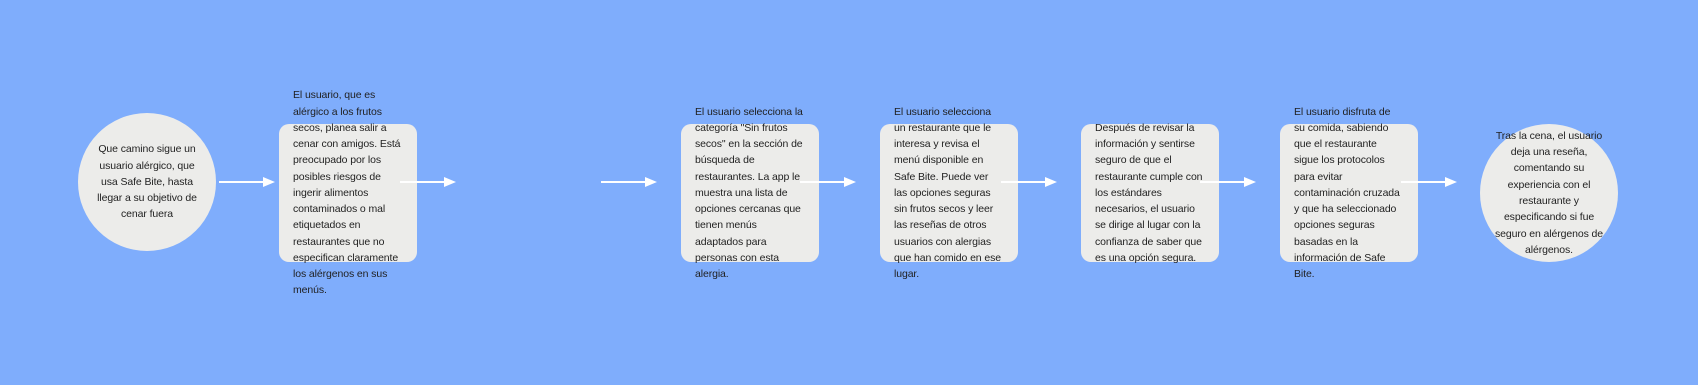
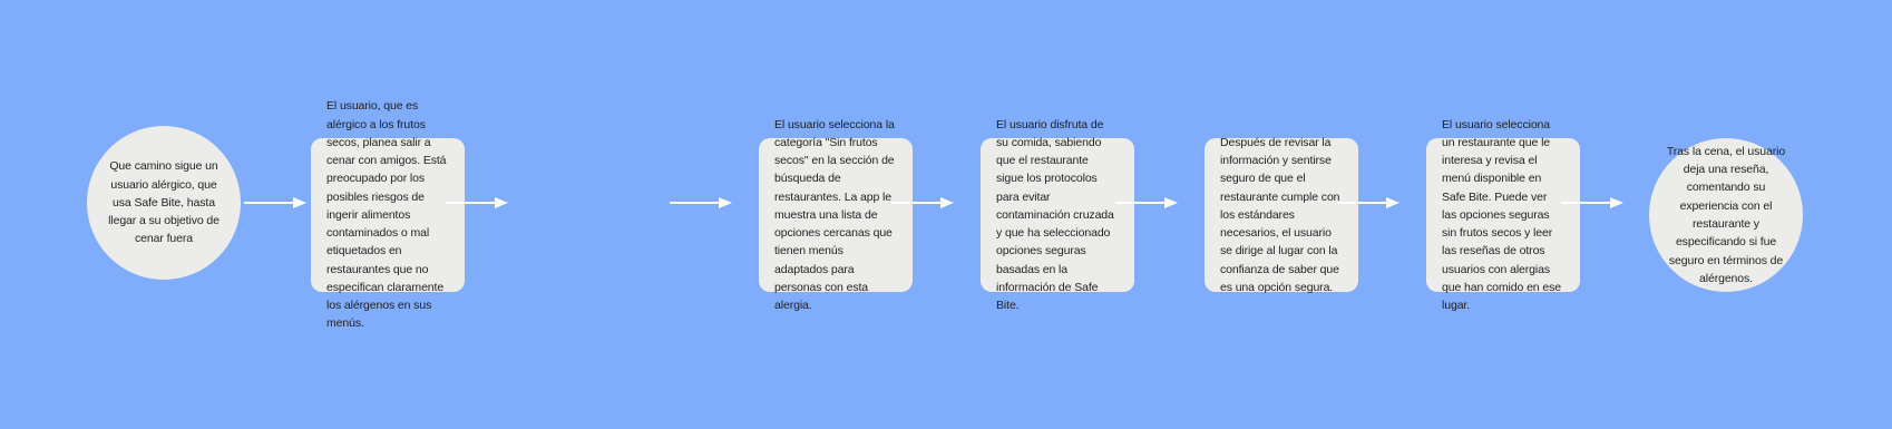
  Que camino sigue un usuario alérgico, que usa Safe Bite, hasta llegar a su objetivo de cenar fuera
  El usuario, que es alérgico a los frutos secos, planea salir a cenar con amigos. Está preocupado por los posibles riesgos de ingerir alimentos contaminados o mal etiquetados en restaurantes que no especifican claramente los alérgenos en sus menús.
  El usuario selecciona la categoría "Sin frutos secos" en la sección de búsqueda de restaurantes. La app le muestra una lista de opciones cercanas que tienen menús adaptados para personas con esta alergia.
- El usuario selecciona un restaurante que le interesa y revisa el menú disponible en Safe Bite. Puede ver las opciones seguras sin frutos secos y leer las reseñas de otros usuarios con alergias que han comido en ese lugar.
+ El usuario disfruta de su comida, sabiendo que el restaurante sigue los protocolos para evitar contaminación cruzada y que ha seleccionado opciones seguras basadas en la información de Safe Bite.
  Después de revisar la información y sentirse seguro de que el restaurante cumple con los estándares necesarios, el usuario se dirige al lugar con la confianza de saber que es una opción segura.
- El usuario disfruta de su comida, sabiendo que el restaurante sigue los protocolos para evitar contaminación cruzada y que ha seleccionado opciones seguras basadas en la información de Safe Bite.
+ El usuario selecciona un restaurante que le interesa y revisa el menú disponible en Safe Bite. Puede ver las opciones seguras sin frutos secos y leer las reseñas de otros usuarios con alergias que han comido en ese lugar.
- Tras la cena, el usuario deja una reseña, comentando su experiencia con el restaurante y especificando si fue seguro en alérgenos de alérgenos.
+ Tras la cena, el usuario deja una reseña, comentando su experiencia con el restaurante y especificando si fue seguro en términos de alérgenos.
